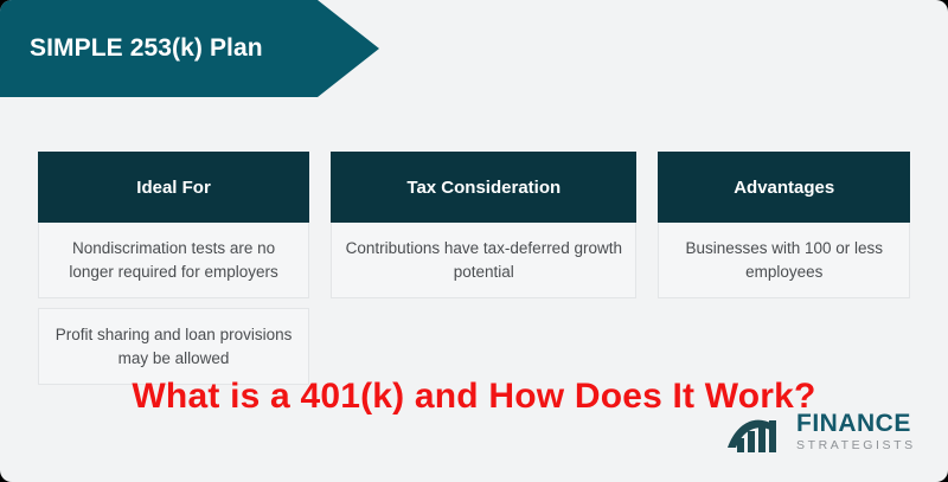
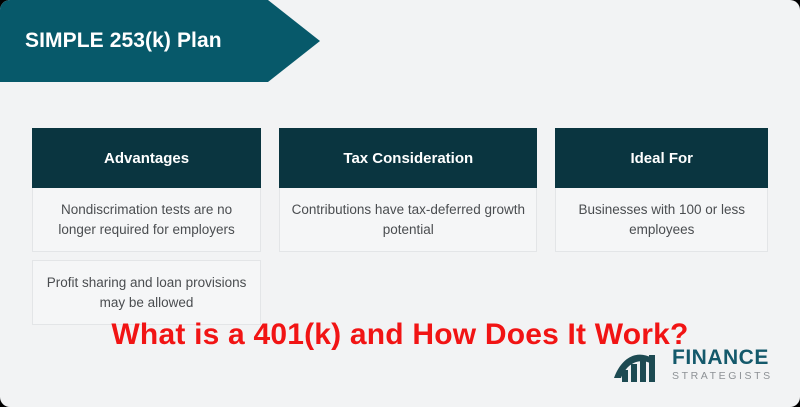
  SIMPLE 253(k) Plan
- Ideal For
+ Advantages
  Nondiscrimation tests are no longer required for employers
  Profit sharing and loan provisions may be allowed
  Tax Consideration
  Contributions have tax-deferred growth potential
- Advantages
+ Ideal For
  Businesses with 100 or less employees
  What is a 401(k) and How Does It Work?
  FINANCE
  STRATEGISTS
